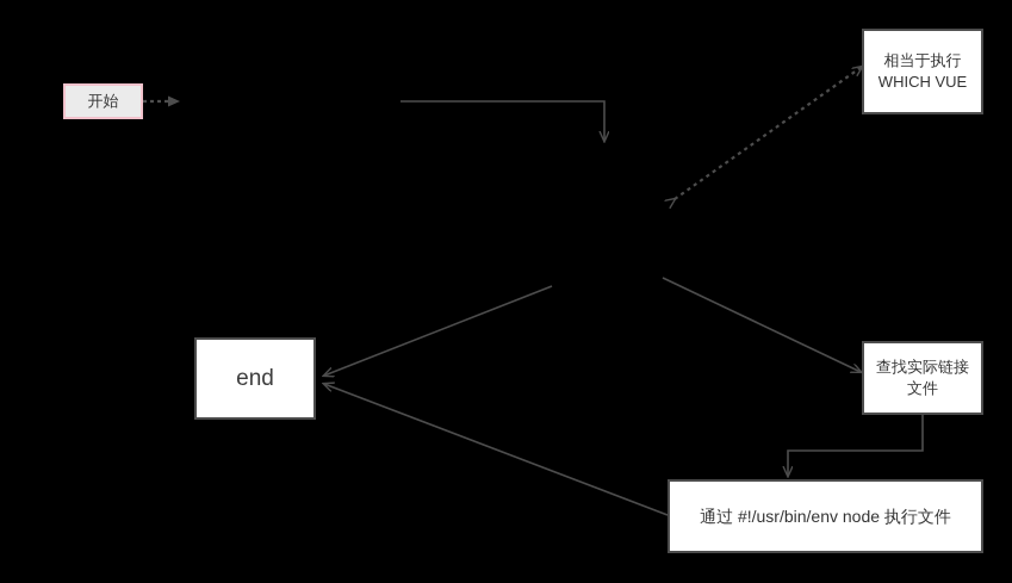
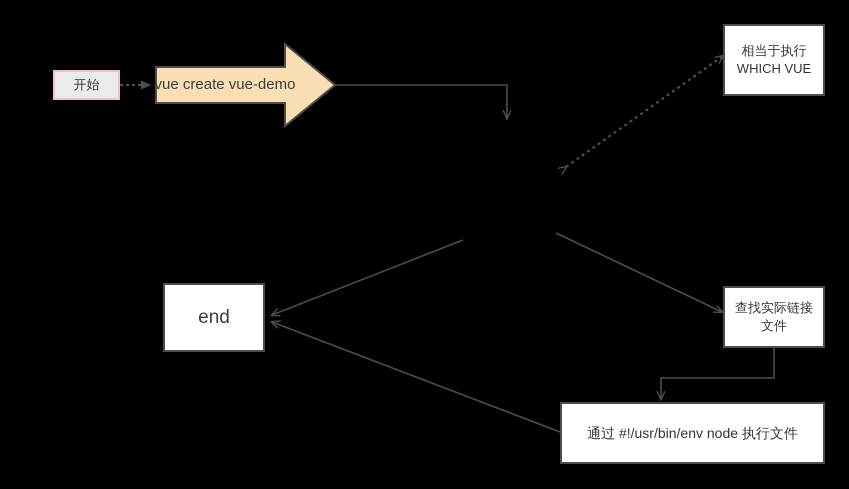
  开始
+ vue create vue-demo
  相当于执行
  WHICH VUE
  查找实际链接
  文件
  通过 #!/usr/bin/env node 执行文件
  end
